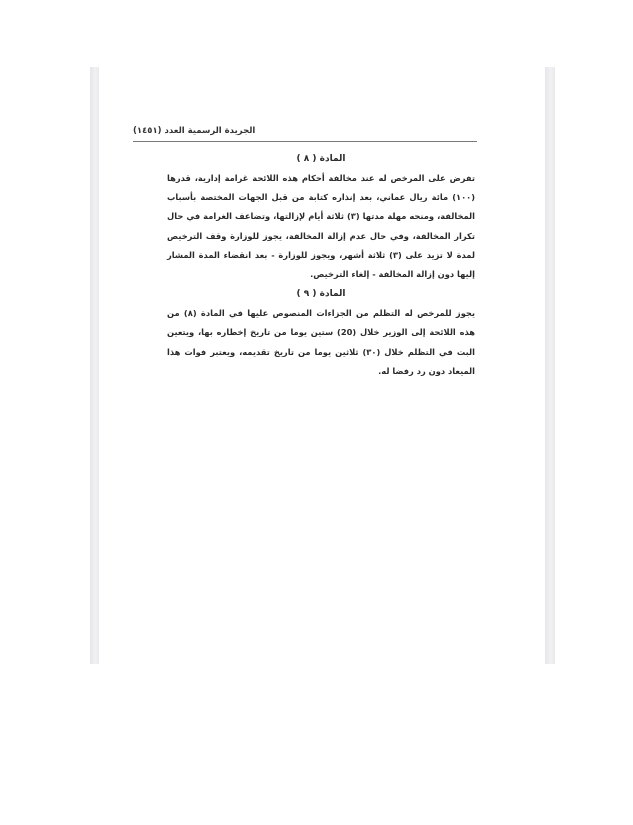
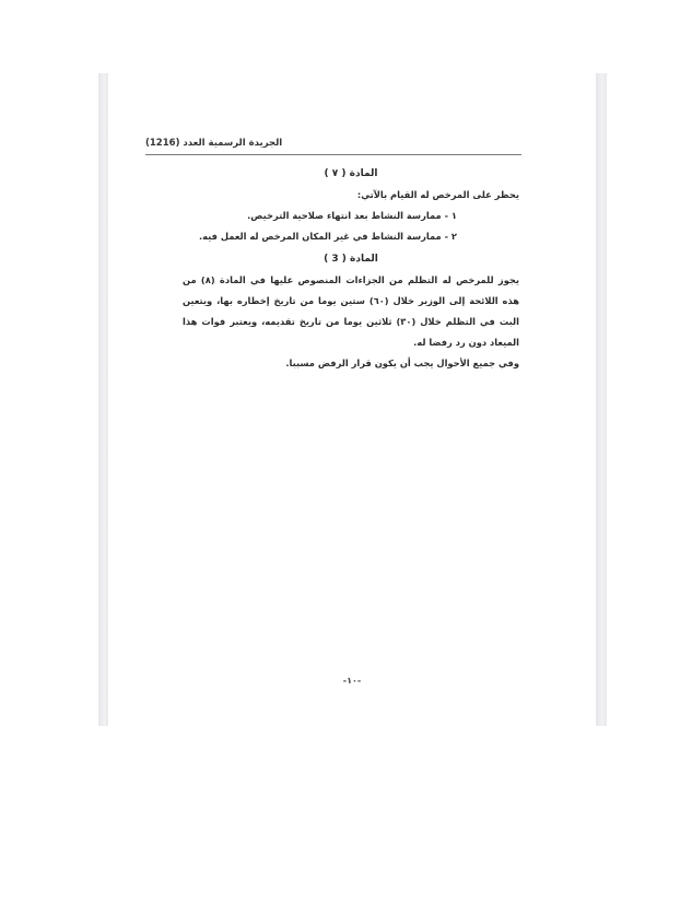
- الجريدة الرسمية العدد (١٤٥١)
+ الجريدة الرسمية العدد (1216)
+ المادة ( ٧ )
+ يحظر على المرخص له القيام بالآتي:
+ ١ - ممارسة النشاط بعد انتهاء صلاحية الترخيص.
+ ٢ - ممارسة النشاط في غير المكان المرخص له العمل فيه.
- المادة ( ٨ )
+ المادة ( 3 )
- تفرض على المرخص له عند مخالفة أحكام هذه اللائحة غرامة إدارية، قدرها (١٠٠) مائة ريال عماني، بعد إنذاره كتابة من قبل الجهات المختصة بأسباب المخالفة، ومنحه مهلة مدتها (٣) ثلاثة أيام لإزالتها، وتضاعف الغرامة في حال تكرار المخالفة، وفي حال عدم إزالة المخالفة، يجوز للوزارة وقف الترخيص لمدة لا تزيد على (٣) ثلاثة أشهر، ويجوز للوزارة - بعد انقضاء المدة المشار إليها دون إزالة المخالفة - إلغاء الترخيص.
- المادة ( ٩ )
- يجوز للمرخص له التظلم من الجزاءات المنصوص عليها في المادة (٨) من هذه اللائحة إلى الوزير خلال (20) ستين يوما من تاريخ إخطاره بها، ويتعين البت في التظلم خلال (٣٠) ثلاثين يوما من تاريخ تقديمه، ويعتبر فوات هذا الميعاد دون رد رفضا له.
+ يجوز للمرخص له التظلم من الجزاءات المنصوص عليها في المادة (٨) من هذه اللائحة إلى الوزير خلال (٦٠) ستين يوما من تاريخ إخطاره بها، ويتعين البت في التظلم خلال (٣٠) ثلاثين يوما من تاريخ تقديمه، ويعتبر فوات هذا الميعاد دون رد رفضا له.
+ وفي جميع الأحوال يجب أن يكون قرار الرفض مسببا.
+ -١٠-
